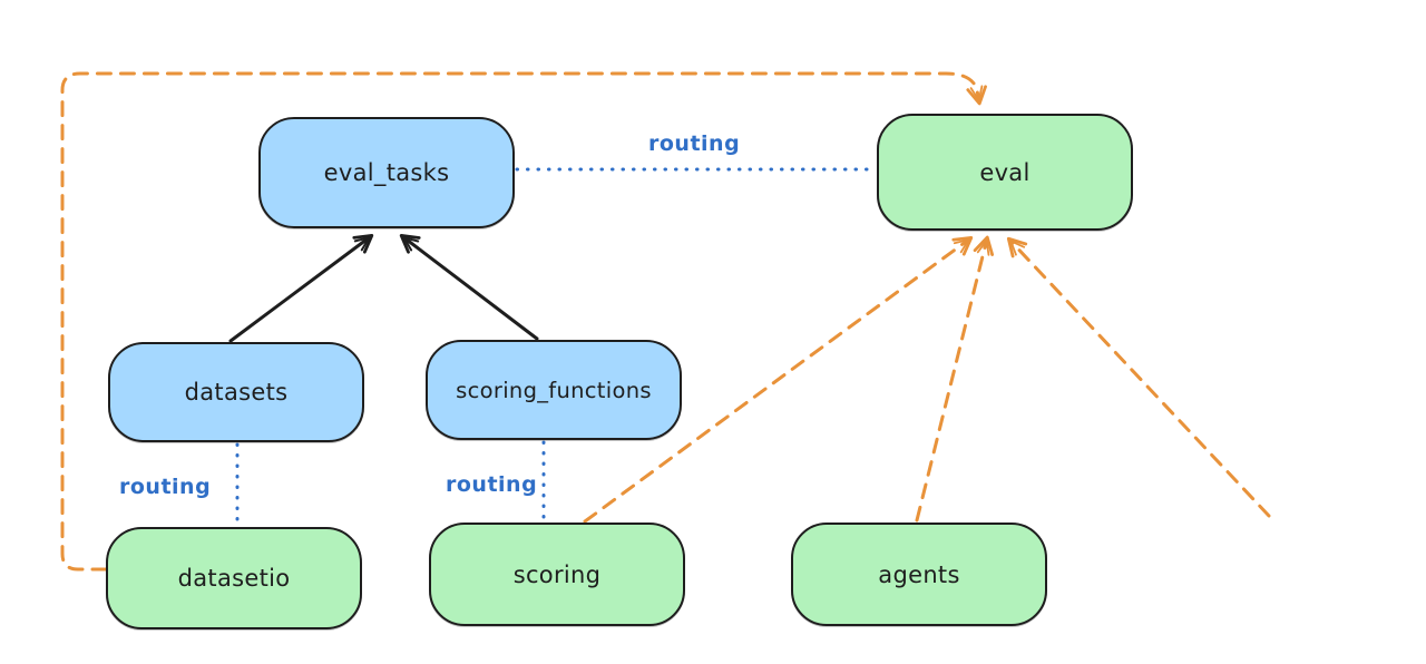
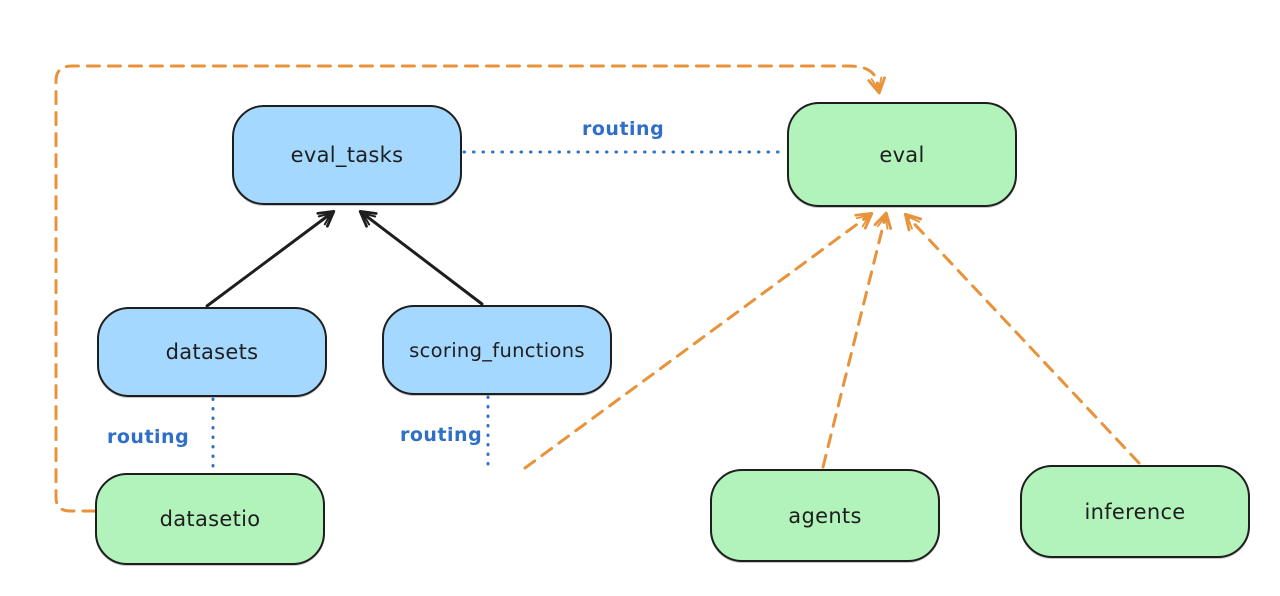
  eval_tasks
  eval
  datasets
  scoring_functions
  datasetio
- scoring
  agents
+ inference
  routing
  routing
  routing
